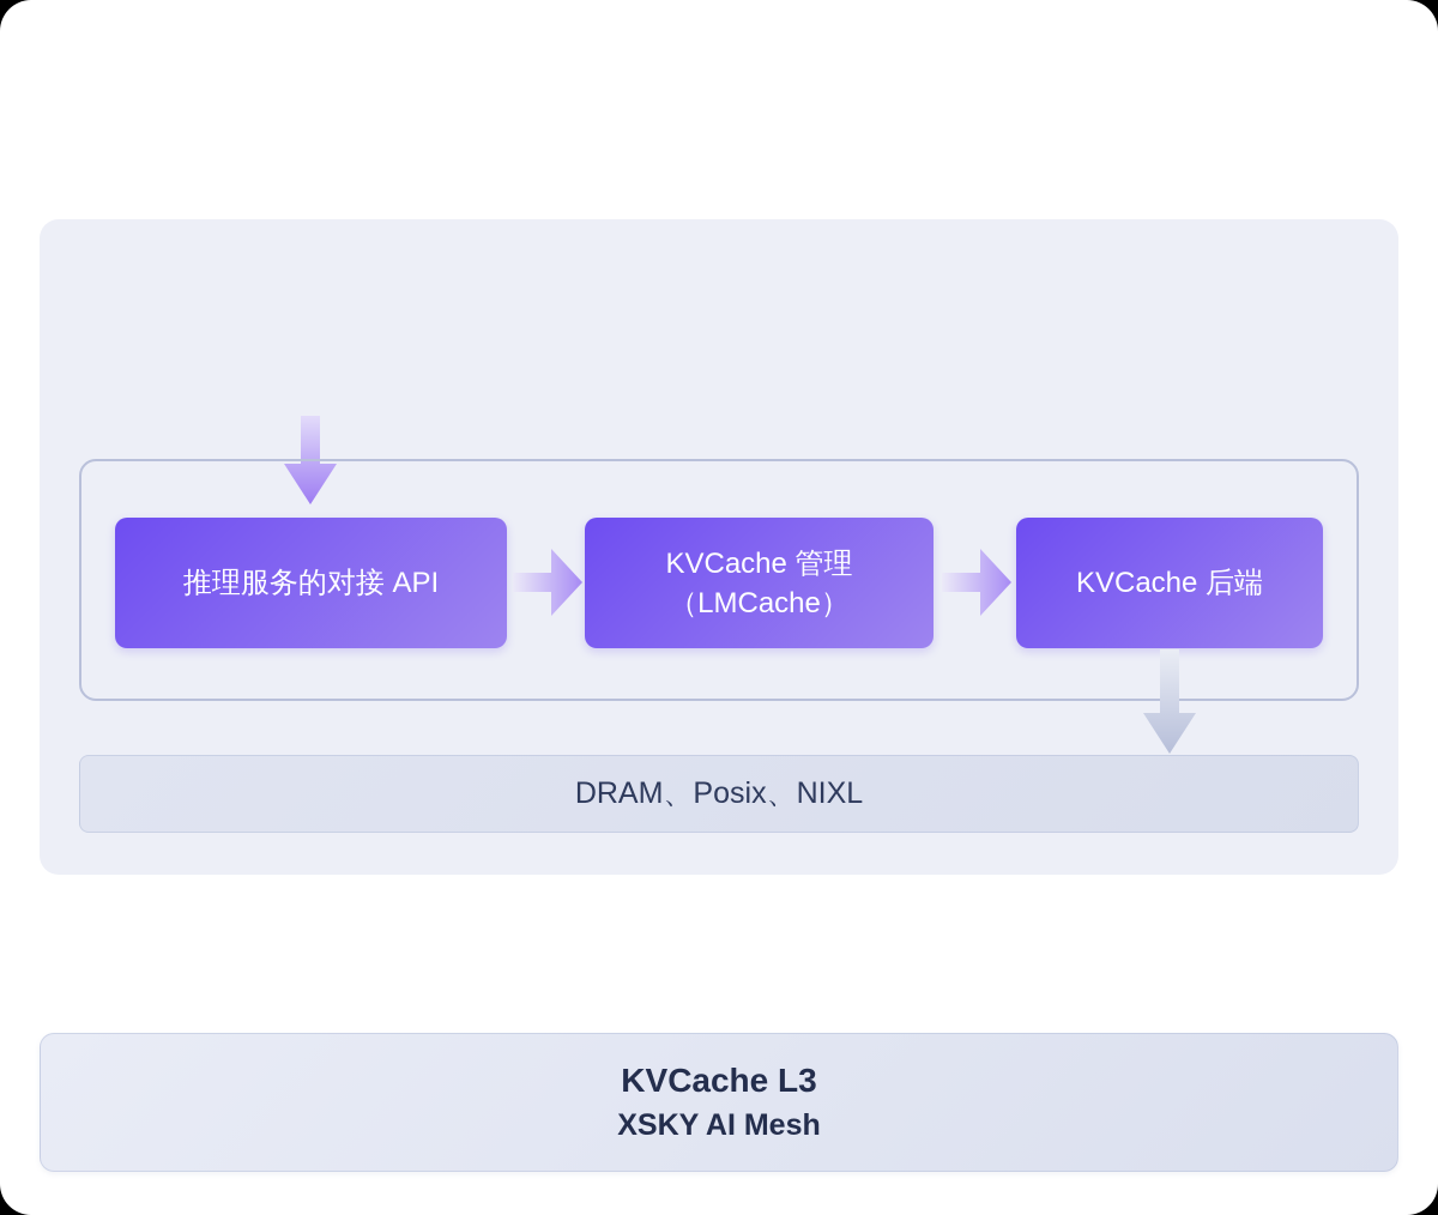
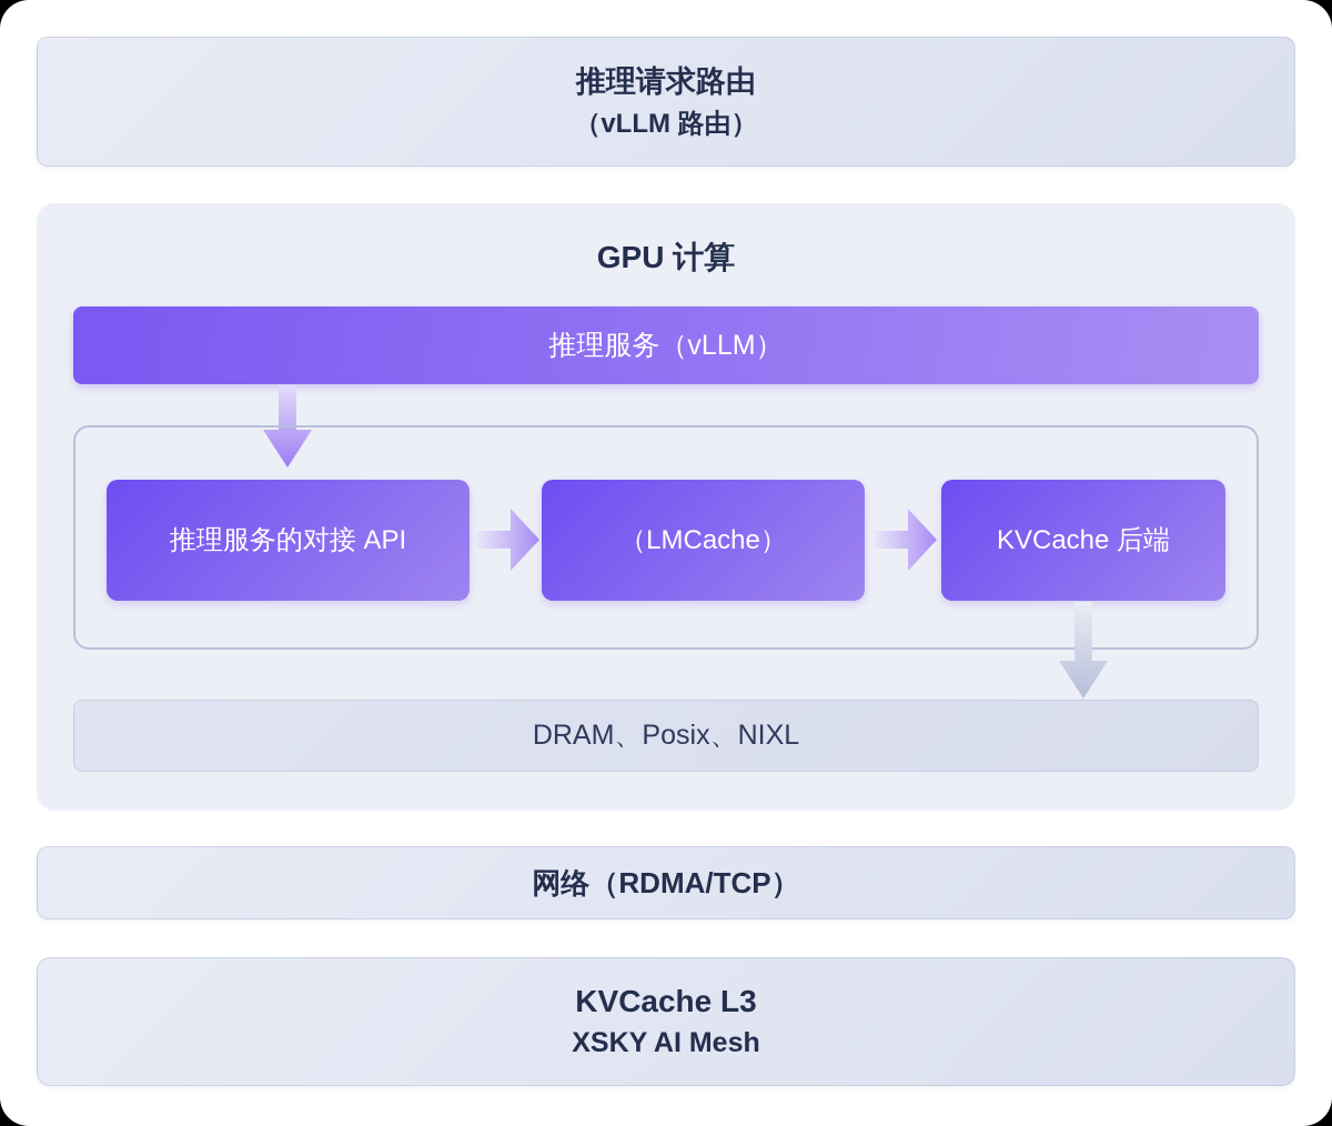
+ 推理请求路由
+ （vLLM 路由）
+ GPU 计算
+ 推理服务（vLLM）
  推理服务的对接 API
- KVCache 管理
  （LMCache）
  KVCache 后端
  DRAM、Posix、NIXL
+ 网络（RDMA/TCP）
  KVCache L3
  XSKY AI Mesh
